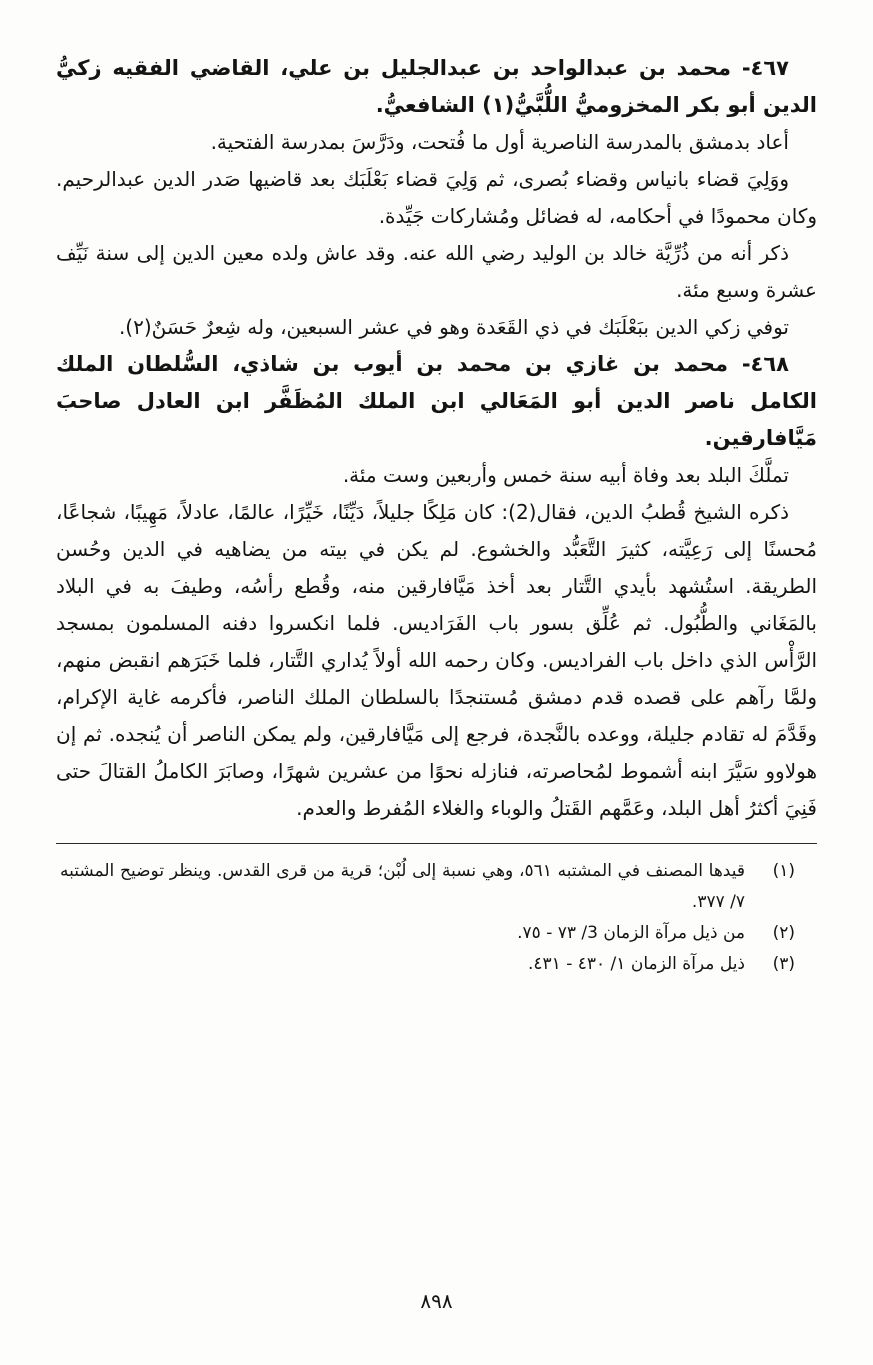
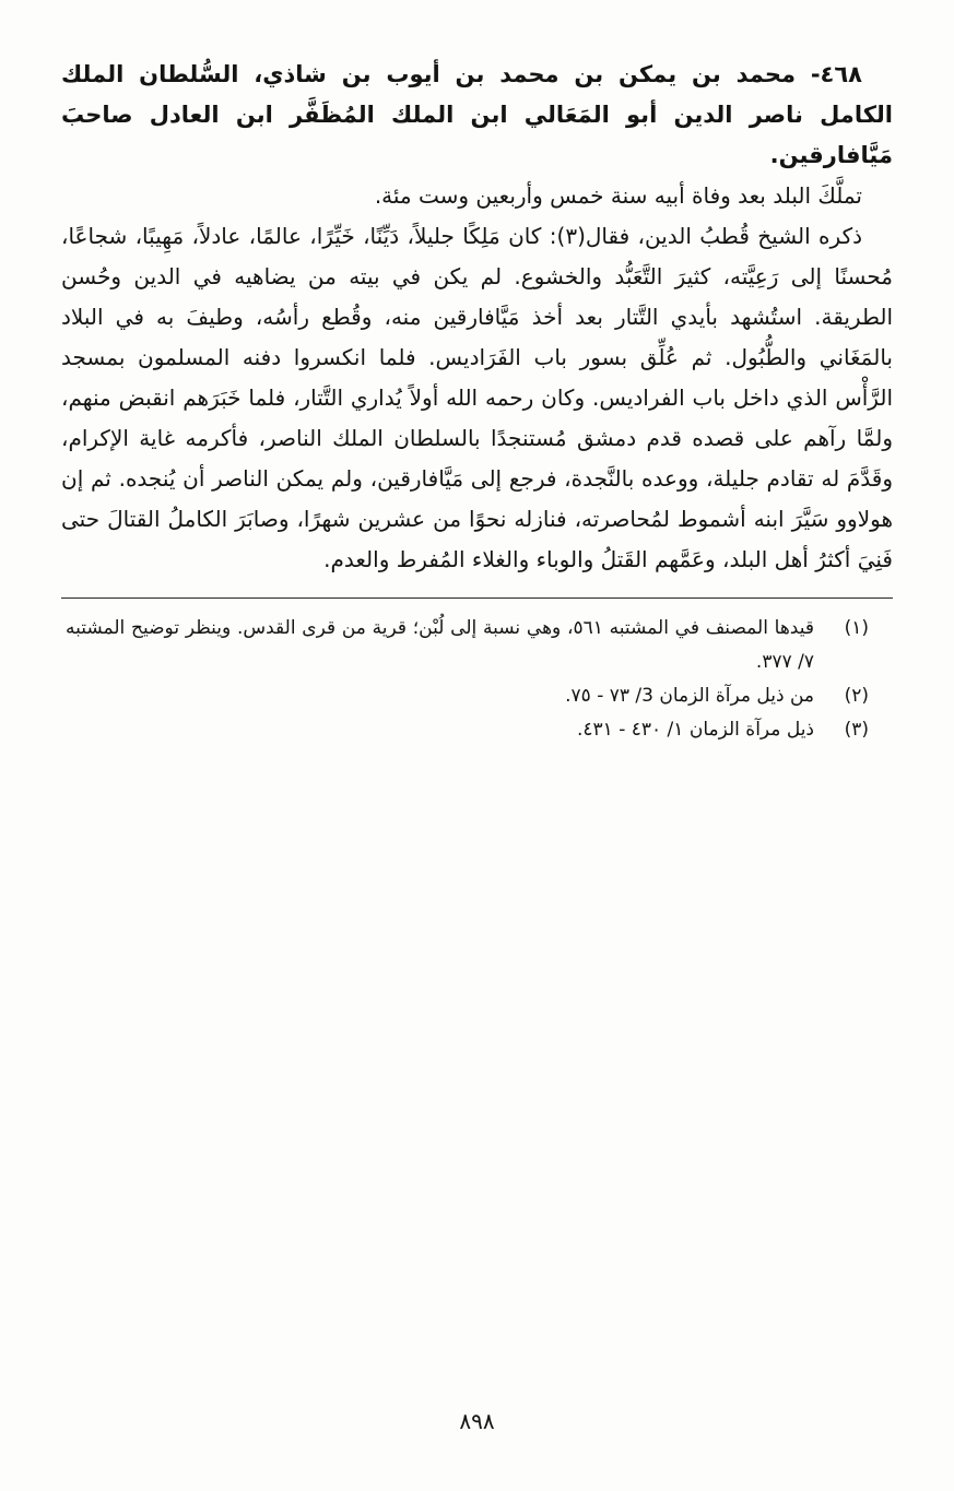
- ٤٦٧- محمد بن عبدالواحد بن عبدالجليل بن علي، القاضي الفقيه زكيُّ الدين أبو بكر المخزوميُّ اللُّبَّيُّ(١) الشافعيُّ.
- أعاد بدمشق بالمدرسة الناصرية أول ما فُتحت، ودَرَّسَ بمدرسة الفتحية.
- ووَلِيَ قضاء بانياس وقضاء بُصرى، ثم وَلِيَ قضاء بَعْلَبَك بعد قاضيها صَدر الدين عبدالرحيم. وكان محمودًا في أحكامه، له فضائل ومُشاركات جَيِّدة.
- ذكر أنه من ذُرِّيَّة خالد بن الوليد رضي الله عنه. وقد عاش ولده معين الدين إلى سنة نَيِّف عشرة وسبع مئة.
- توفي زكي الدين ببَعْلَبَك في ذي القَعَدة وهو في عشر السبعين، وله شِعرٌ حَسَنٌ(٢).
- ٤٦٨- محمد بن غازي بن محمد بن أيوب بن شاذي، السُّلطان الملك الكامل ناصر الدين أبو المَعَالي ابن الملك المُظَفَّر ابن العادل صاحبَ مَيَّافارقين.
+ ٤٦٨- محمد بن يمكن بن محمد بن أيوب بن شاذي، السُّلطان الملك الكامل ناصر الدين أبو المَعَالي ابن الملك المُظَفَّر ابن العادل صاحبَ مَيَّافارقين.
  تملَّكَ البلد بعد وفاة أبيه سنة خمس وأربعين وست مئة.
- ذكره الشيخ قُطبُ الدين، فقال(2): كان مَلِكًا جليلاً، دَيِّنًا، خَيِّرًا، عالمًا، عادلاً، مَهِيبًا، شجاعًا، مُحسنًا إلى رَعِيَّته، كثيرَ التَّعَبُّد والخشوع. لم يكن في بيته من يضاهيه في الدين وحُسن الطريقة. استُشهد بأيدي التَّتار بعد أخذ مَيَّافارقين منه، وقُطع رأسُه، وطيفَ به في البلاد بالمَغَاني والطُّبُول. ثم عُلِّق بسور باب الفَرَاديس. فلما انكسروا دفنه المسلمون بمسجد الرَّأْس الذي داخل باب الفراديس. وكان رحمه الله أولاً يُداري التَّتار، فلما خَبَرَهم انقبض منهم، ولمَّا رآهم على قصده قدم دمشق مُستنجدًا بالسلطان الملك الناصر، فأكرمه غاية الإكرام، وقَدَّمَ له تقادم جليلة، ووعده بالنَّجدة، فرجع إلى مَيَّافارقين، ولم يمكن الناصر أن يُنجده. ثم إن هولاوو سَيَّرَ ابنه أشموط لمُحاصرته، فنازله نحوًا من عشرين شهرًا، وصابَرَ الكاملُ القتالَ حتى فَنِيَ أكثرُ أهل البلد، وعَمَّهم القَتلُ والوباء والغلاء المُفرط والعدم.
+ ذكره الشيخ قُطبُ الدين، فقال(٣): كان مَلِكًا جليلاً، دَيِّنًا، خَيِّرًا، عالمًا، عادلاً، مَهِيبًا، شجاعًا، مُحسنًا إلى رَعِيَّته، كثيرَ التَّعَبُّد والخشوع. لم يكن في بيته من يضاهيه في الدين وحُسن الطريقة. استُشهد بأيدي التَّتار بعد أخذ مَيَّافارقين منه، وقُطع رأسُه، وطيفَ به في البلاد بالمَغَاني والطُّبُول. ثم عُلِّق بسور باب الفَرَاديس. فلما انكسروا دفنه المسلمون بمسجد الرَّأْس الذي داخل باب الفراديس. وكان رحمه الله أولاً يُداري التَّتار، فلما خَبَرَهم انقبض منهم، ولمَّا رآهم على قصده قدم دمشق مُستنجدًا بالسلطان الملك الناصر، فأكرمه غاية الإكرام، وقَدَّمَ له تقادم جليلة، ووعده بالنَّجدة، فرجع إلى مَيَّافارقين، ولم يمكن الناصر أن يُنجده. ثم إن هولاوو سَيَّرَ ابنه أشموط لمُحاصرته، فنازله نحوًا من عشرين شهرًا، وصابَرَ الكاملُ القتالَ حتى فَنِيَ أكثرُ أهل البلد، وعَمَّهم القَتلُ والوباء والغلاء المُفرط والعدم.
  (١)
  قيدها المصنف في المشتبه ٥٦١، وهي نسبة إلى لُبْن؛ قرية من قرى القدس. وينظر توضيح المشتبه ٧/ ٣٧٧.
  (٢)
  من ذيل مرآة الزمان 3/ ٧٣ - ٧٥.
  (٣)
  ذيل مرآة الزمان ١/ ٤٣٠ - ٤٣١.
  ٨٩٨
